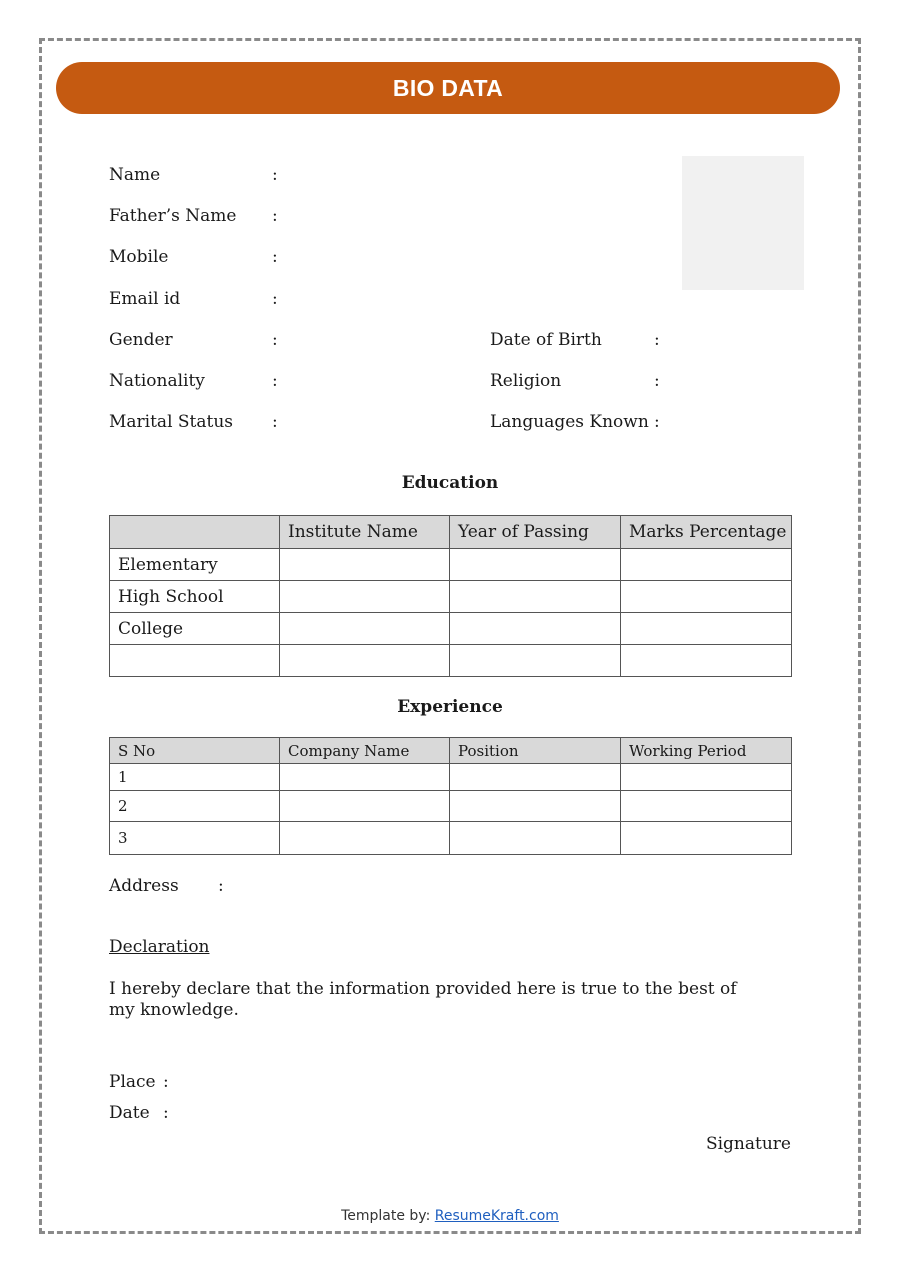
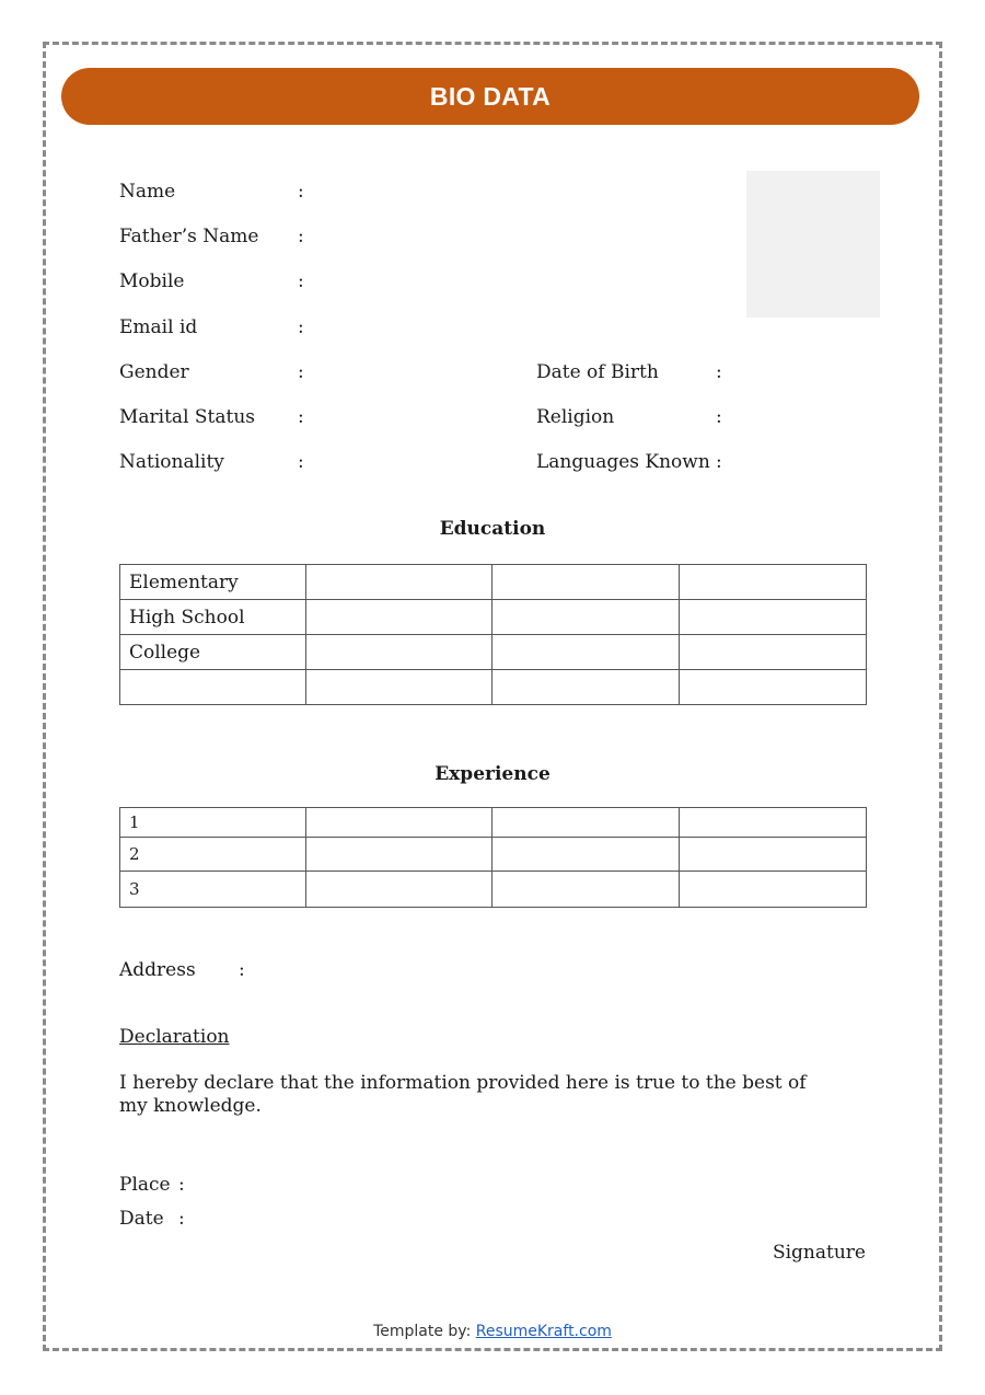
  BIO DATA
  Name
  :
  Father’s Name
  :
  Mobile
  :
  Email id
  :
  Gender
  :
- Nationality
+ Marital Status
  :
- Marital Status
+ Nationality
  :
  Date of Birth
  :
  Religion
  :
  Languages Known
  :
  Education
- 	Institute Name	Year of Passing	Marks Percentage
  Elementary
  High School
  College
  Experience
- S No	Company Name	Position	Working Period
  1
  2
  3
  Address
  :
  Declaration
  I hereby declare that the information provided here is true to the best of my knowledge.
  Place
  :
  Date
  :
  Signature
  Template by: ResumeKraft.com
